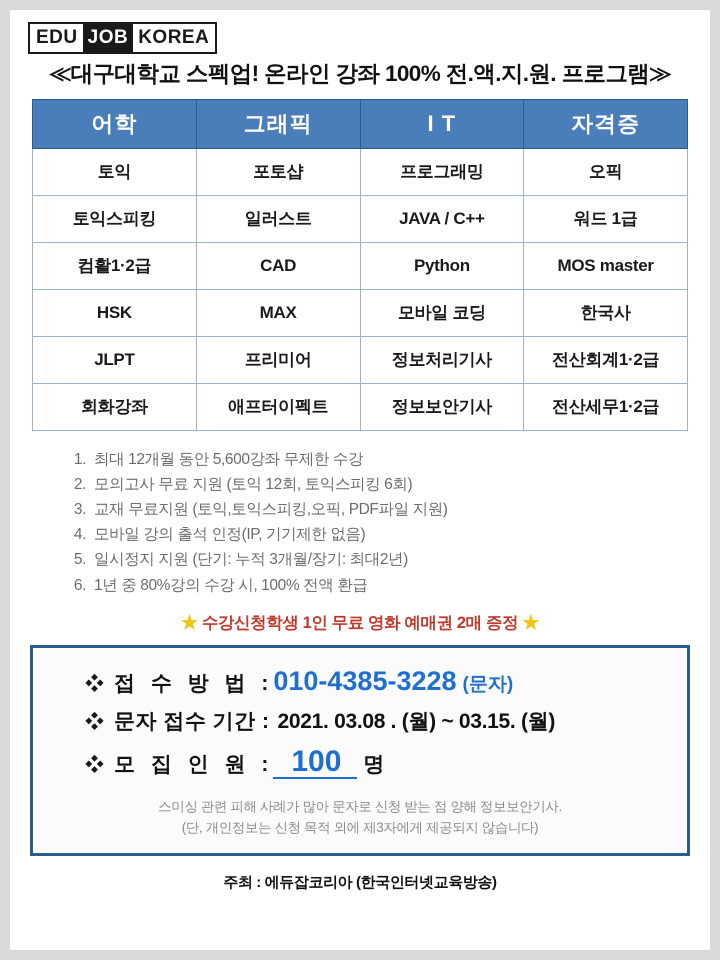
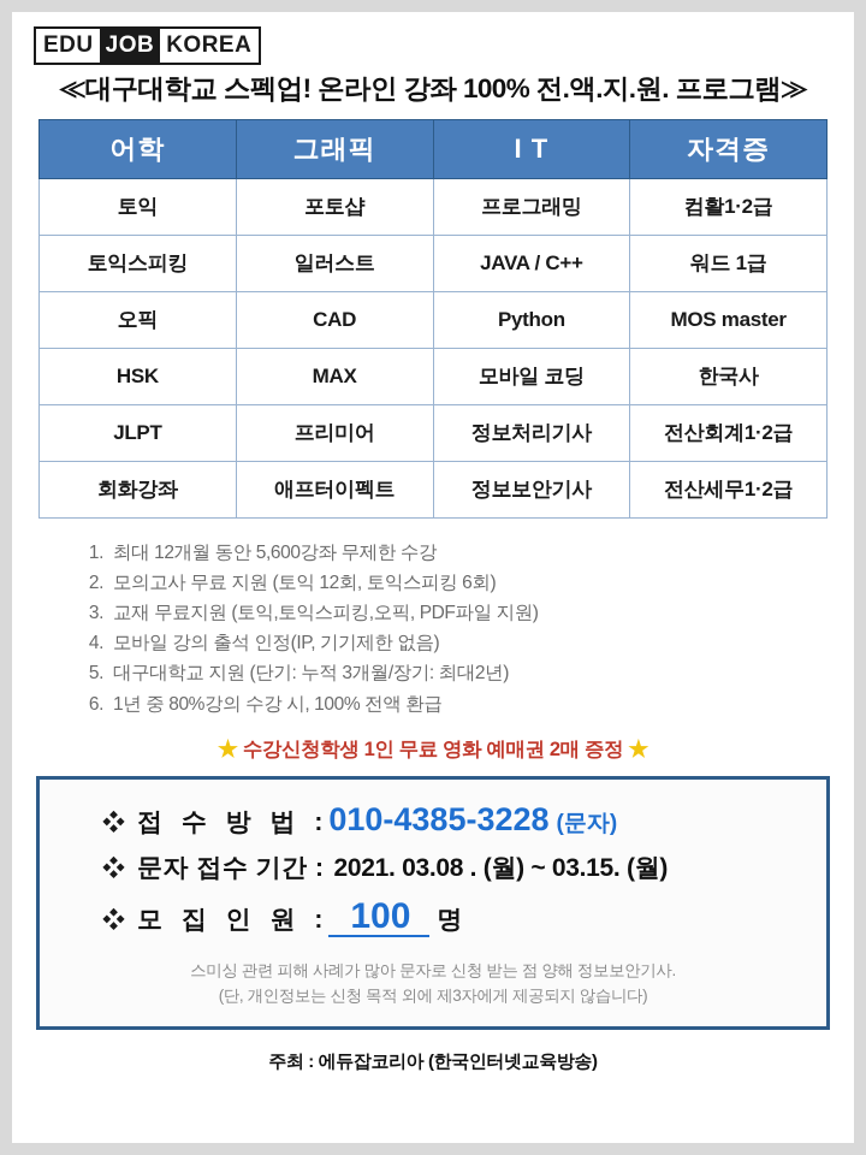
  EDU
  JOB
  KOREA
  ≪대구대학교 스펙업! 온라인 강좌 100% 전.액.지.원. 프로그램≫
  어학	그래픽	I T	자격증
- 토익	포토샵	프로그래밍	오픽
+ 토익	포토샵	프로그래밍	컴활1·2급
  토익스피킹	일러스트	JAVA / C++	워드 1급
- 컴활1·2급	CAD	Python	MOS master
+ 오픽	CAD	Python	MOS master
  HSK	MAX	모바일 코딩	한국사
  JLPT	프리미어	정보처리기사	전산회계1·2급
  회화강좌	애프터이펙트	정보보안기사	전산세무1·2급
  1.
  최대 12개월 동안 5,600강좌 무제한 수강
  2.
  모의고사 무료 지원 (토익 12회, 토익스피킹 6회)
  3.
  교재 무료지원 (토익,토익스피킹,오픽, PDF파일 지원)
  4.
  모바일 강의 출석 인정(IP, 기기제한 없음)
  5.
- 일시정지 지원 (단기: 누적 3개월/장기: 최대2년)
+ 대구대학교 지원 (단기: 누적 3개월/장기: 최대2년)
  6.
  1년 중 80%강의 수강 시, 100% 전액 환급
  ★ 수강신청학생 1인 무료 영화 예매권 2매 증정 ★
  ❖
  접 수 방 법 :
  010-4385-3228
  (문자)
  ❖
  문자 접수 기간 :
  2021. 03.08 . (월) ~ 03.15. (월)
  ❖
  모 집 인 원 :
  100
  명
  스미싱 관련 피해 사례가 많아 문자로 신청 받는 점 양해 정보보안기사.
  (단, 개인정보는 신청 목적 외에 제3자에게 제공되지 않습니다)
  주최 : 에듀잡코리아 (한국인터넷교육방송)
